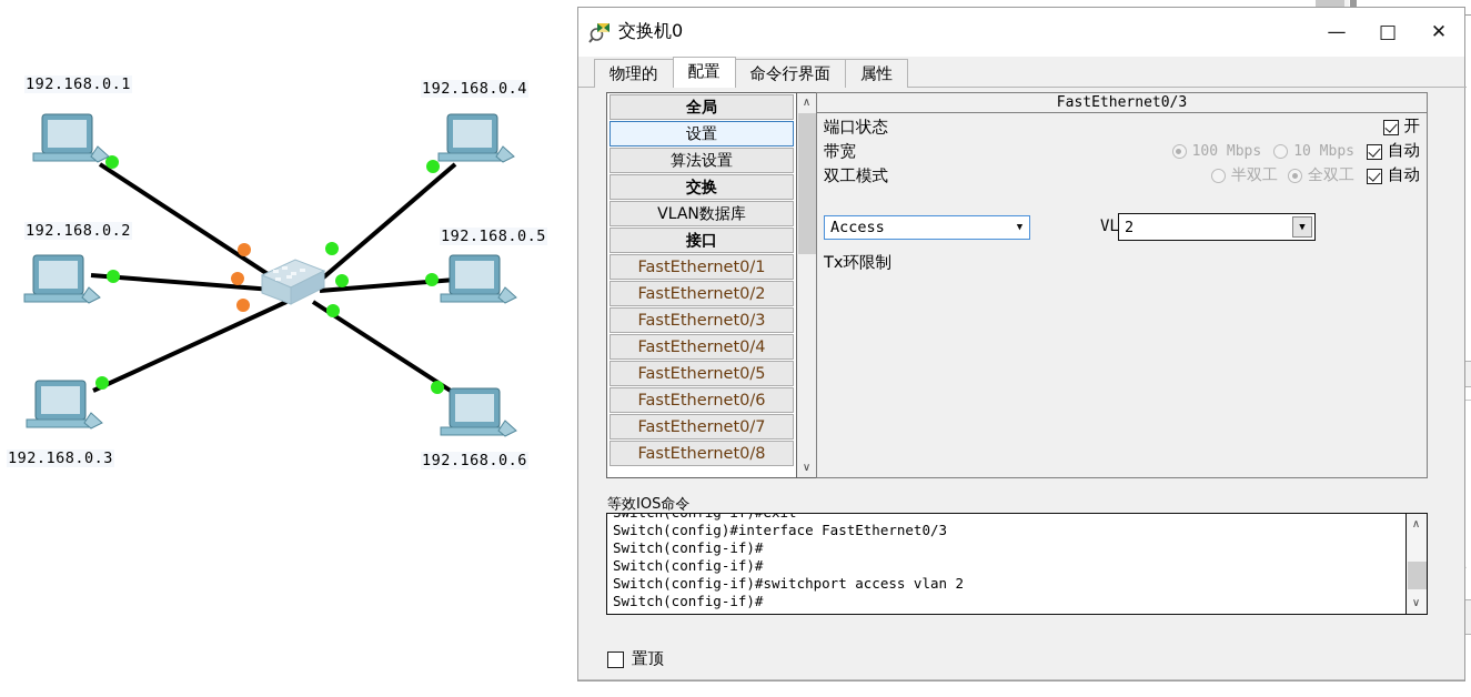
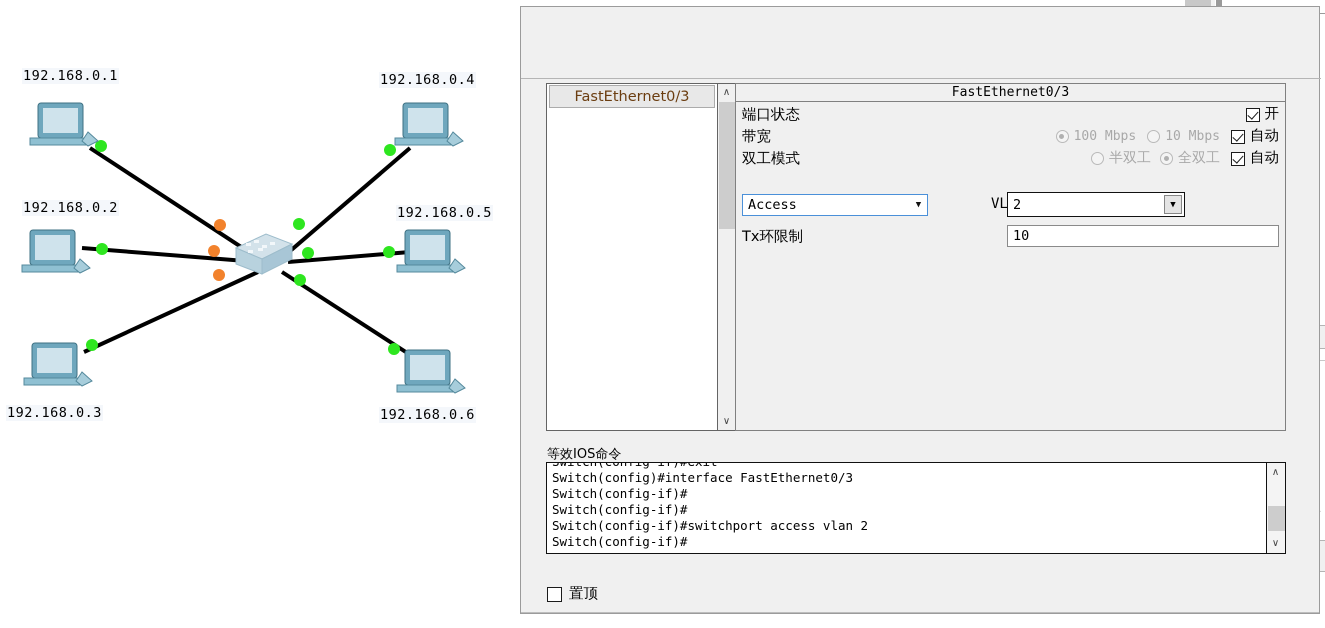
  192.168.0.1
  192.168.0.2
  192.168.0.3
  192.168.0.4
  192.168.0.5
  192.168.0.6
- 交换机0
- —
- □
- ✕
- 物理的
- 配置
- 命令行界面
- 属性
- 全局
- 设置
- 算法设置
- 交换
- VLAN数据库
- 接口
- FastEthernet0/1
- FastEthernet0/2
  FastEthernet0/3
- FastEthernet0/4
- FastEthernet0/5
- FastEthernet0/6
- FastEthernet0/7
- FastEthernet0/8
  ∧
  ∨
  FastEthernet0/3
  端口状态
  带宽
  双工模式
  开
  100 Mbps
  10 Mbps
  自动
  半双工
  全双工
  自动
  Access
  ▼
  2
  ▼
  Tx环限制
+ 10
  等效IOS命令
  Switch(config)#interface FastEthernet0/3
  Switch(config-if)#
  Switch(config-if)#
  Switch(config-if)#switchport access vlan 2
  Switch(config-if)#
  ∧
  ∨
  置顶
